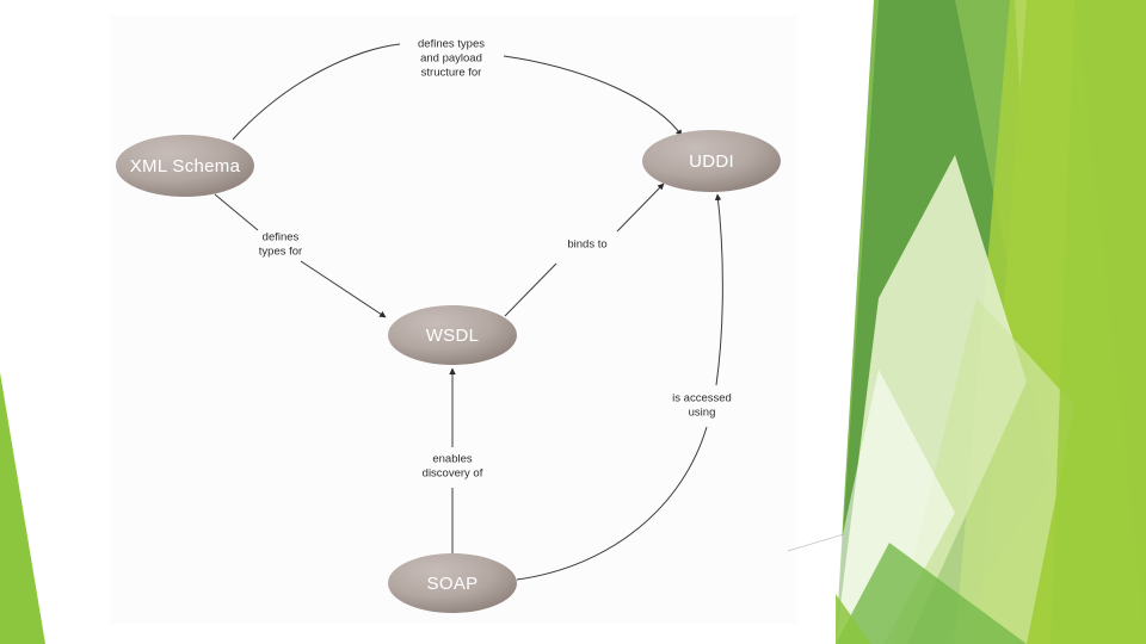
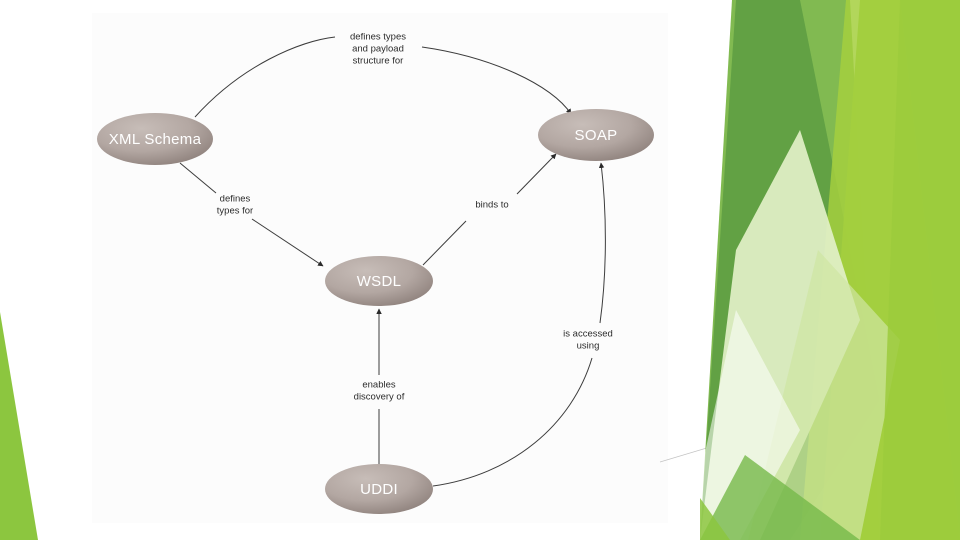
  XML Schema
- UDDI
+ SOAP
  WSDL
- SOAP
+ UDDI
  defines types
  and payload
  structure for
  defines
  types for
  binds to
  enables
  discovery of
  is accessed
  using
